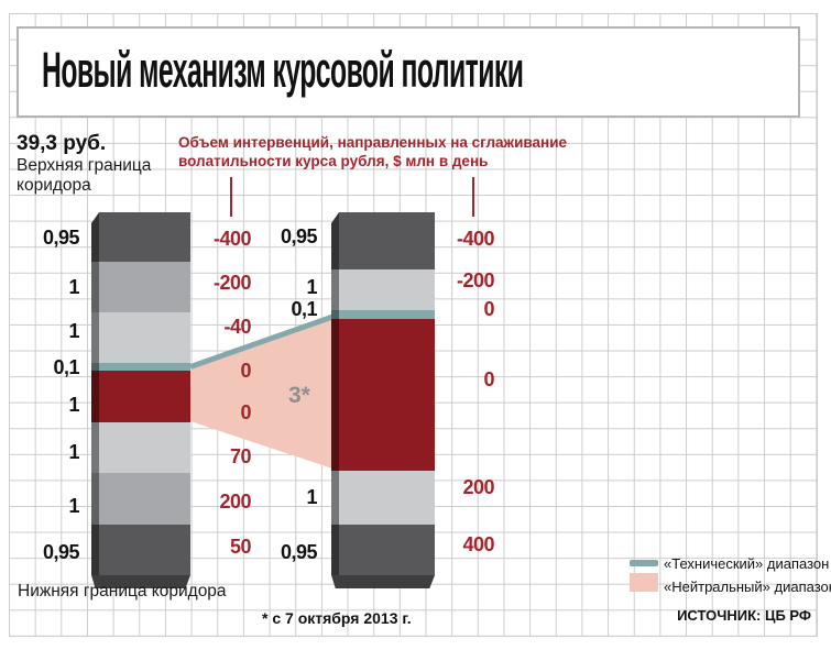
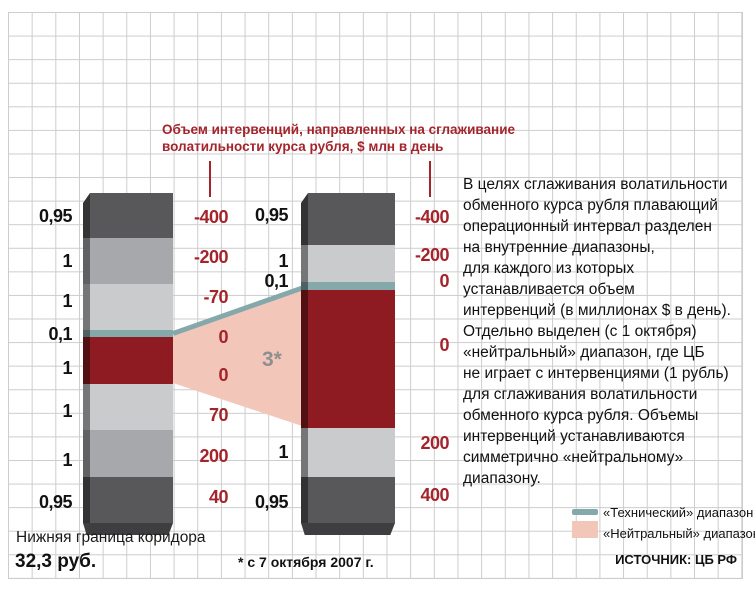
- Новый механизм курсовой политики
- 39,3 руб.
- Верхняя граница
- коридора
  Объем интервенций, направленных на сглаживание
  волатильности курса рубля, $ млн в день
  0,95
  1
  1
  0,1
  1
  1
  1
  0,95
  -400
  -200
- -40
+ -70
  0
  0
  70
  200
- 50
+ 40
  0,95
  1
  0,1
  1
  0,95
  -400
  -200
  0
  0
  200
  400
  3*
+ В целях сглаживания волатильности
+ обменного курса рубля плавающий
+ операционный интервал разделен
+ на внутренние диапазоны,
+ для каждого из которых
+ устанавливается объем
+ интервенций (в миллионах $ в день).
+ Отдельно выделен (с 1 октября)
+ «нейтральный» диапазон, где ЦБ
+ не играет с интервенциями (1 рубль)
+ для сглаживания волатильности
+ обменного курса рубля. Объемы
+ интервенций устанавливаются
+ симметрично «нейтральному»
+ диапазону.
  «Технический» диапазон
  «Нейтральный» диапазо
  ИСТОЧНИК: ЦБ РФ
  Нижняя граница коридора
+ 32,3 руб.
- * с 7 октября 2013 г.
+ * с 7 октября 2007 г.
